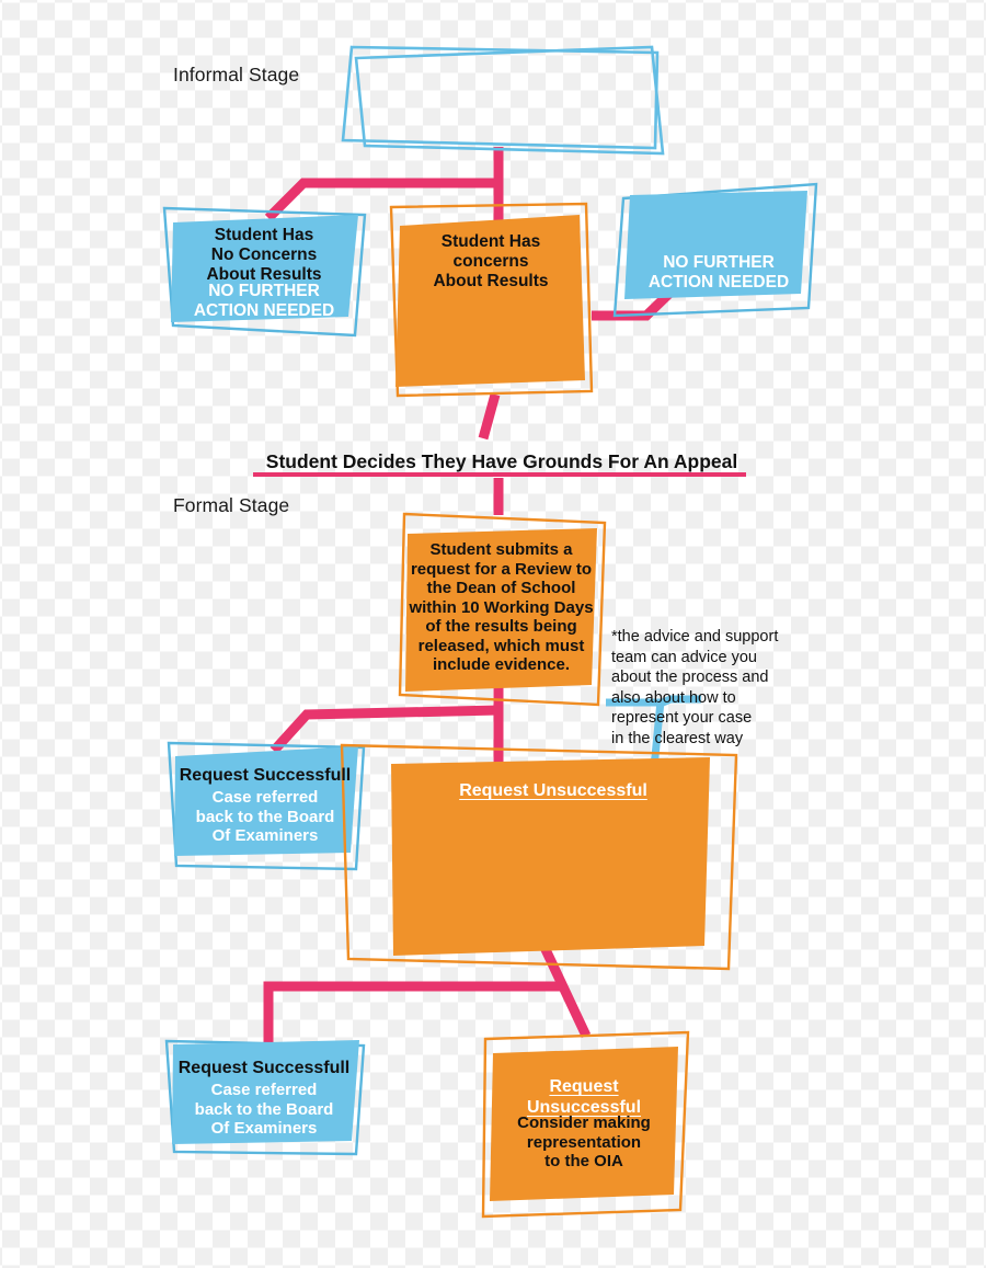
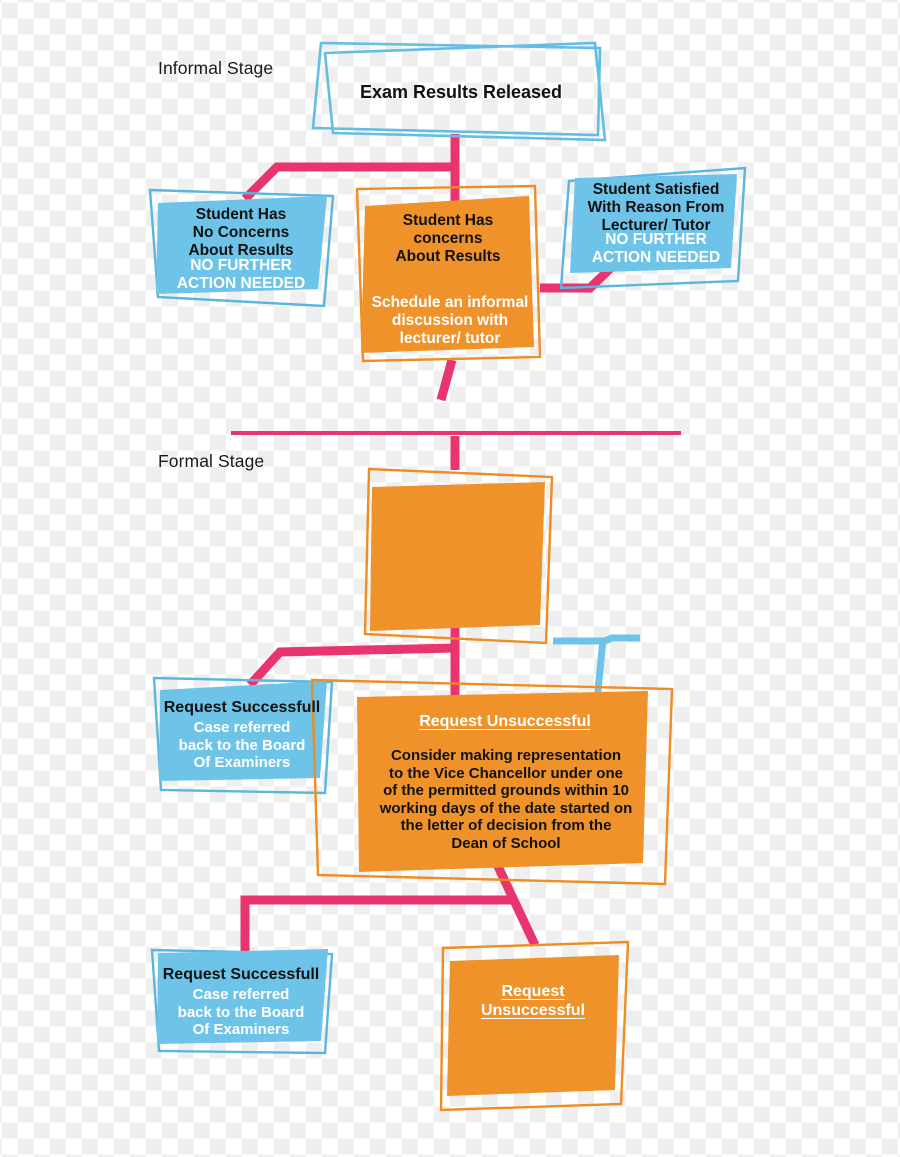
  Informal Stage
  Formal Stage
+ Exam Results Released
  Student Has
  No Concerns
  About Results
  NO FURTHER
  ACTION NEEDED
  Student Has
  concerns
  About Results
+ Schedule an informal
+ discussion with
+ lecturer/ tutor
+ Student Satisfied
+ With Reason From
+ Lecturer/ Tutor
  NO FURTHER
  ACTION NEEDED
- Student Decides They Have Grounds For An Appeal
- Student submits a
- request for a Review to
- the Dean of School
- within 10 Working Days
- of the results being
- released, which must
- include evidence.
- *the advice and support
- team can advice you
- about the process and
- also about how to
- represent your case
- in the clearest way
  Request Successfull
  Case referred
  back to the Board
  Of Examiners
  Request Unsuccessful
+ Consider making representation
+ to the Vice Chancellor under one
+ of the permitted grounds within 10
+ working days of the date started on
+ the letter of decision from the
+ Dean of School
  Request Successfull
  Case referred
  back to the Board
  Of Examiners
  Request Unsuccessful
- Consider making
- representation
- to the OIA
